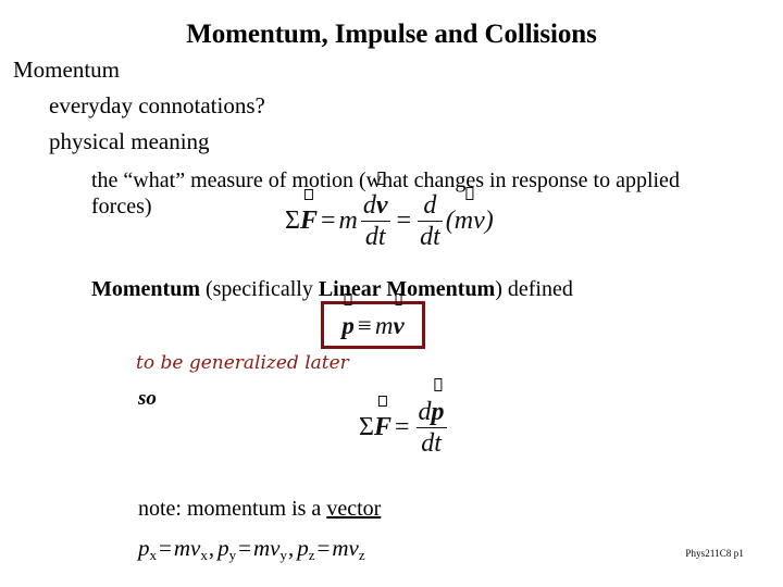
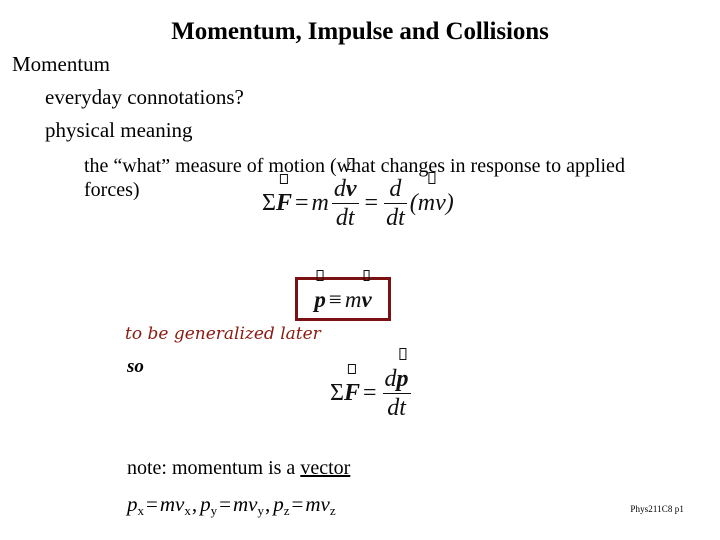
  Momentum, Impulse and Collisions
  Momentum
  everyday connotations?
  physical meaning
  the “what” measure of motion (what changes in response to applied forces)
  ΣF=m
  dv
  dt
  =
  d
  dt
  (mv)
- Momentum (specifically Linear Momentum) defined
  p≡mv
  to be generalized later
  so
  ΣF=
  dp
  dt
  note: momentum is a vector
  px =mvx, py =mvy, pz =mvz
  Phys211C8 p1
